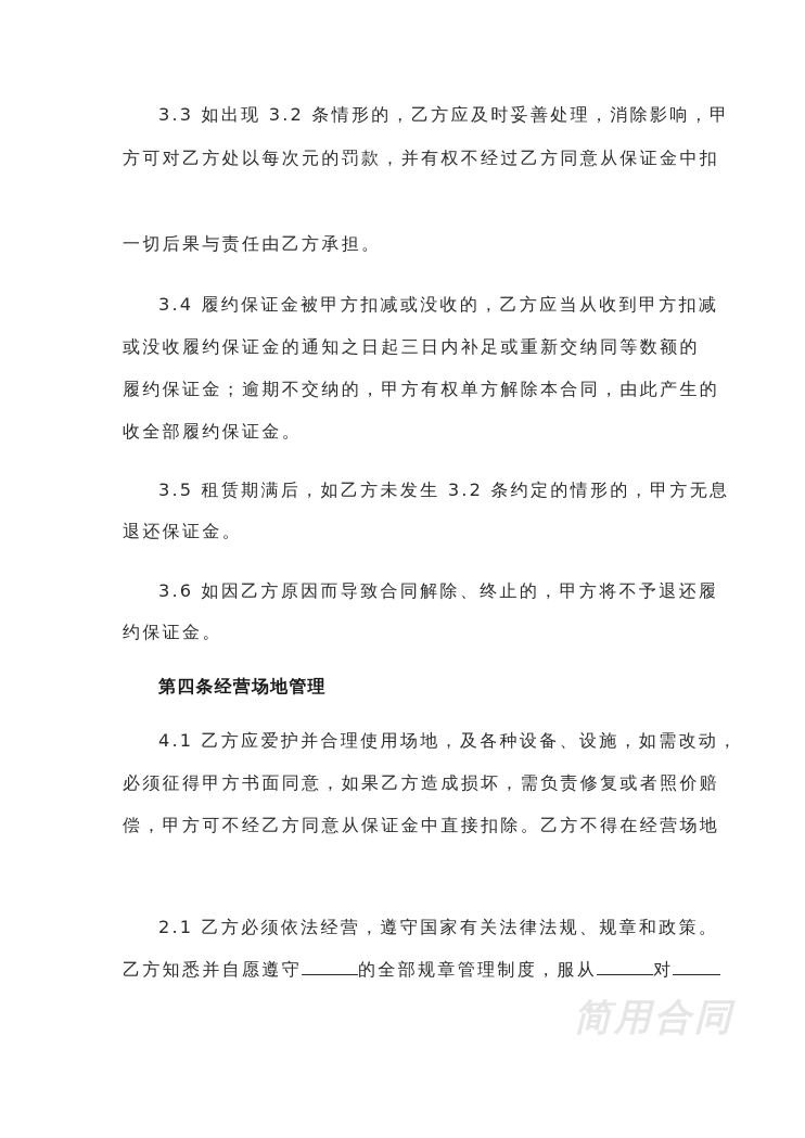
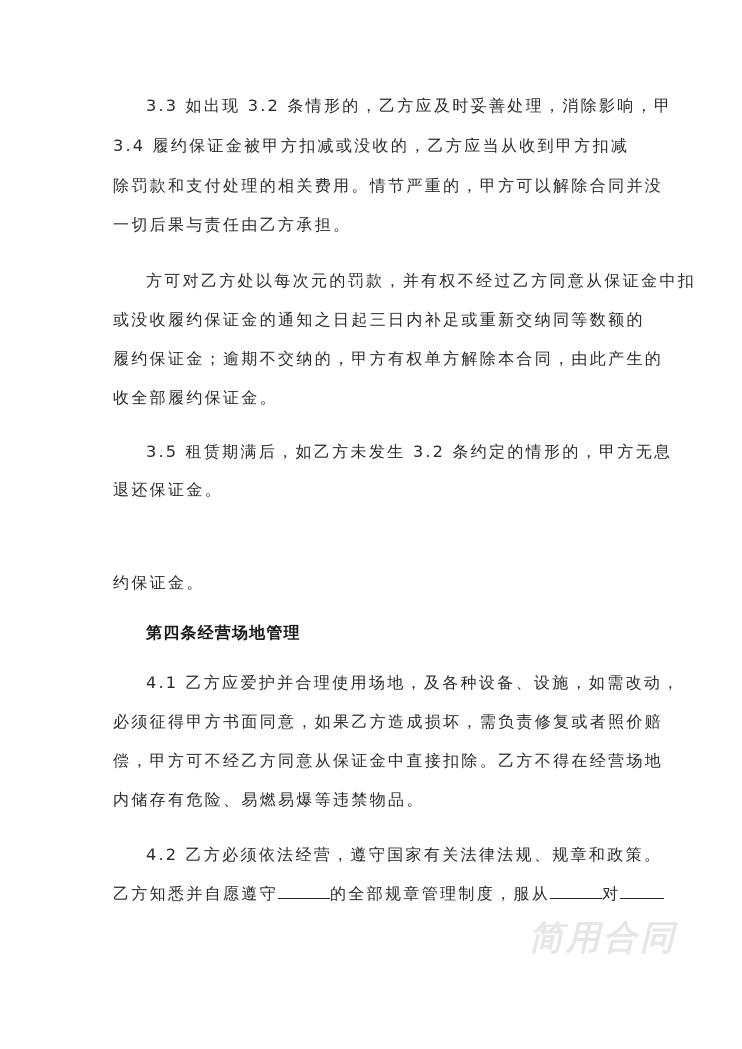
  3.3 如出现 3.2 条情形的，乙方应及时妥善处理，消除影响，甲
- 方可对乙方处以每次元的罚款，并有权不经过乙方同意从保证金中扣
+ 3.4 履约保证金被甲方扣减或没收的，乙方应当从收到甲方扣减
+ 除罚款和支付处理的相关费用。情节严重的，甲方可以解除合同并没
  一切后果与责任由乙方承担。
- 3.4 履约保证金被甲方扣减或没收的，乙方应当从收到甲方扣减
+ 方可对乙方处以每次元的罚款，并有权不经过乙方同意从保证金中扣
  或没收履约保证金的通知之日起三日内补足或重新交纳同等数额的
  履约保证金；逾期不交纳的，甲方有权单方解除本合同，由此产生的
  收全部履约保证金。
  3.5 租赁期满后，如乙方未发生 3.2 条约定的情形的，甲方无息
  退还保证金。
- 3.6 如因乙方原因而导致合同解除、终止的，甲方将不予退还履
  约保证金。
  第四条经营场地管理
  4.1 乙方应爱护并合理使用场地，及各种设备、设施，如需改动，
  必须征得甲方书面同意，如果乙方造成损坏，需负责修复或者照价赔
  偿，甲方可不经乙方同意从保证金中直接扣除。乙方不得在经营场地
+ 内储存有危险、易燃易爆等违禁物品。
- 2.1 乙方必须依法经营，遵守国家有关法律法规、规章和政策。
+ 4.2 乙方必须依法经营，遵守国家有关法律法规、规章和政策。
  乙方知悉并自愿遵守 的全部规章管理制度，服从 对
  简用合同
